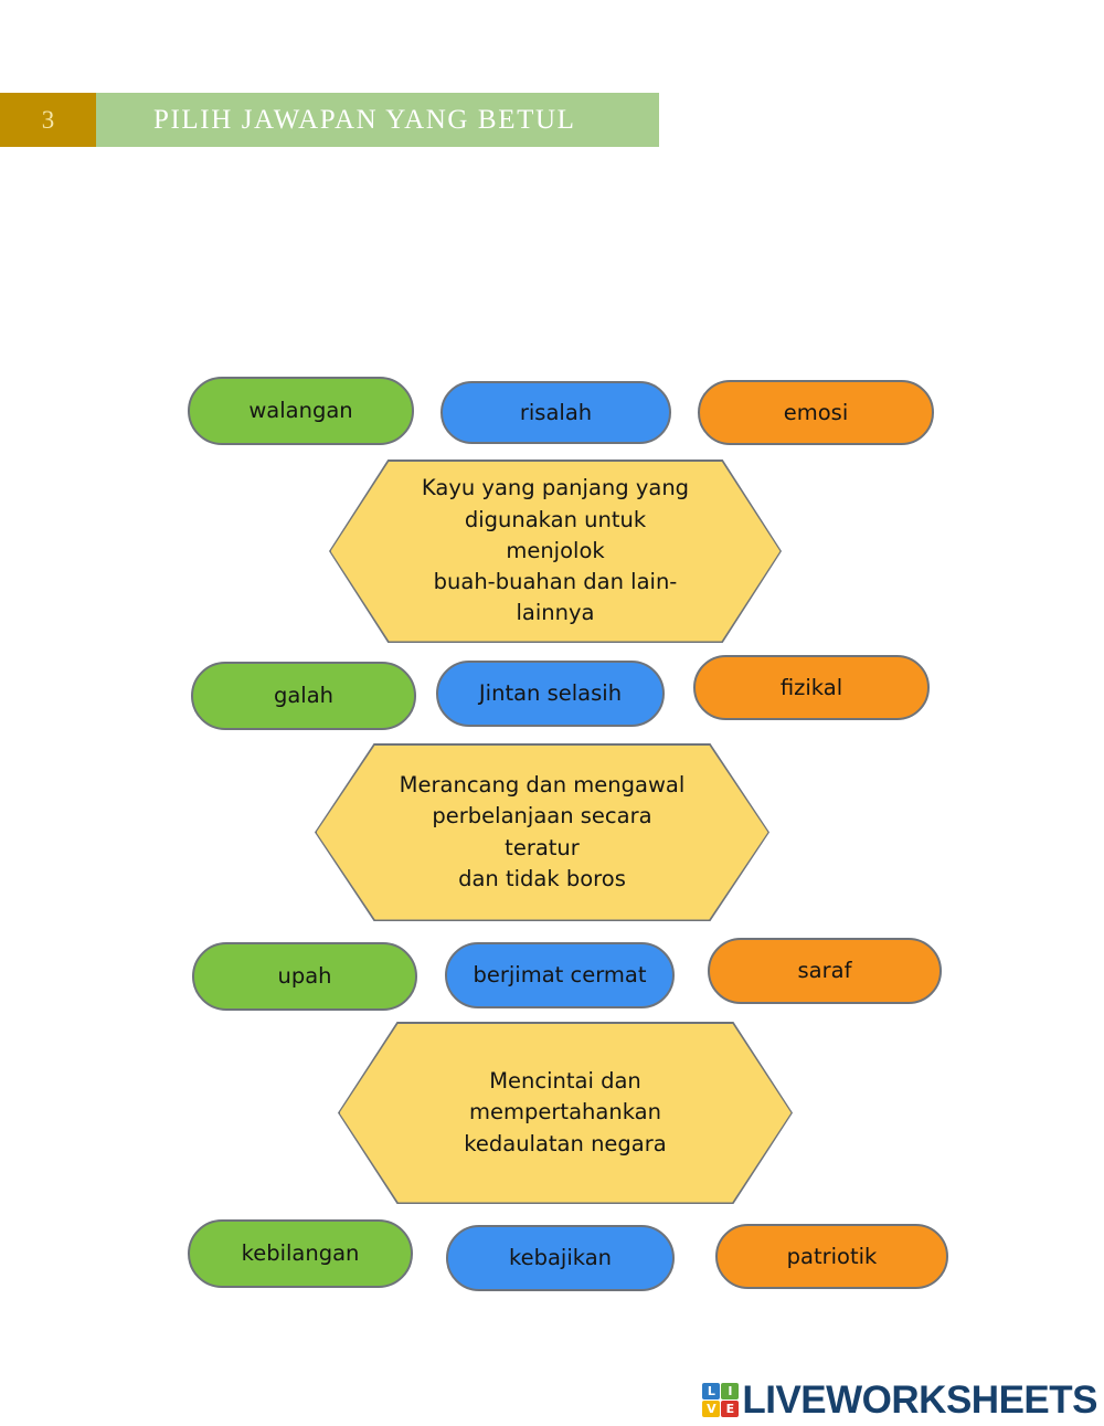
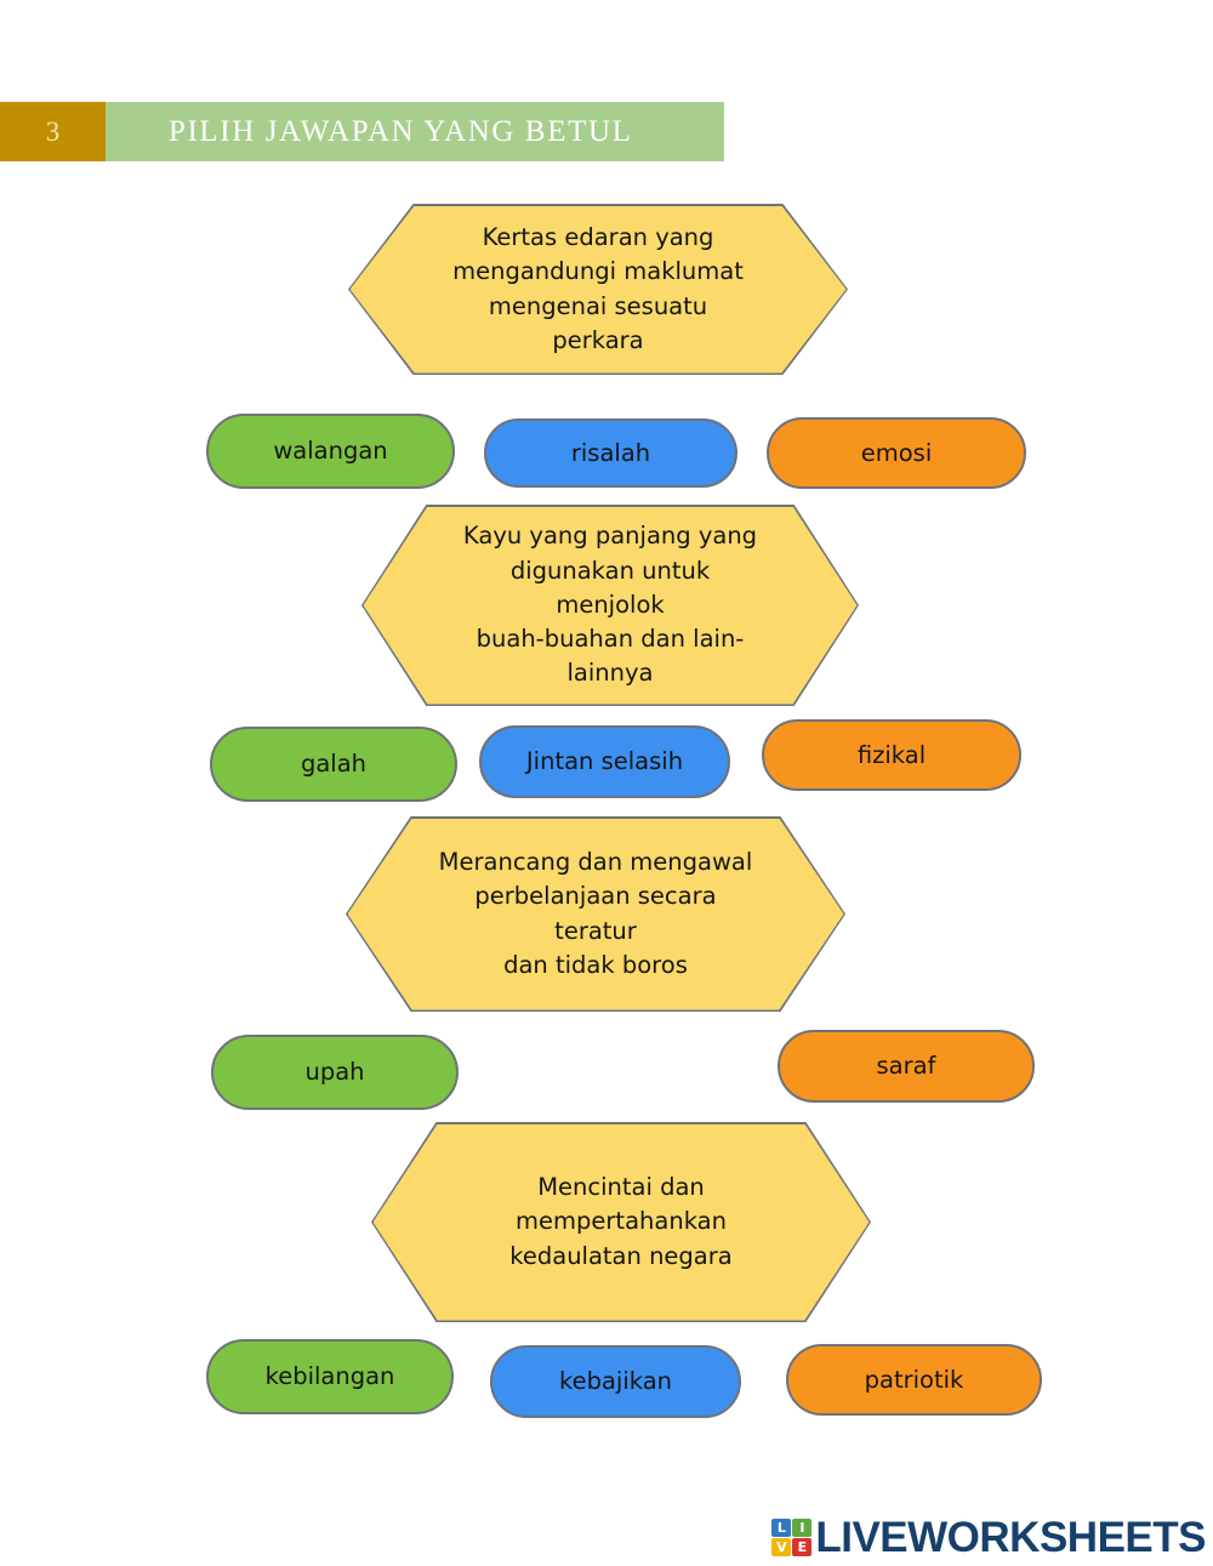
  3
  PILIH JAWAPAN YANG BETUL
+ Kertas edaran yang
+ mengandungi maklumat
+ mengenai sesuatu perkara
  walangan
  risalah
  emosi
  Kayu yang panjang yang
  digunakan untuk menjolok
  buah-buahan dan lain-
  lainnya
  galah
  Jintan selasih
  fizikal
  Merancang dan mengawal
  perbelanjaan secara teratur
  dan tidak boros
  upah
- berjimat cermat
  saraf
  Mencintai dan
  mempertahankan
  kedaulatan negara
  kebilangan
  kebajikan
  patriotik
  L
  I
  V
  E
  LIVEWORKSHEETS
